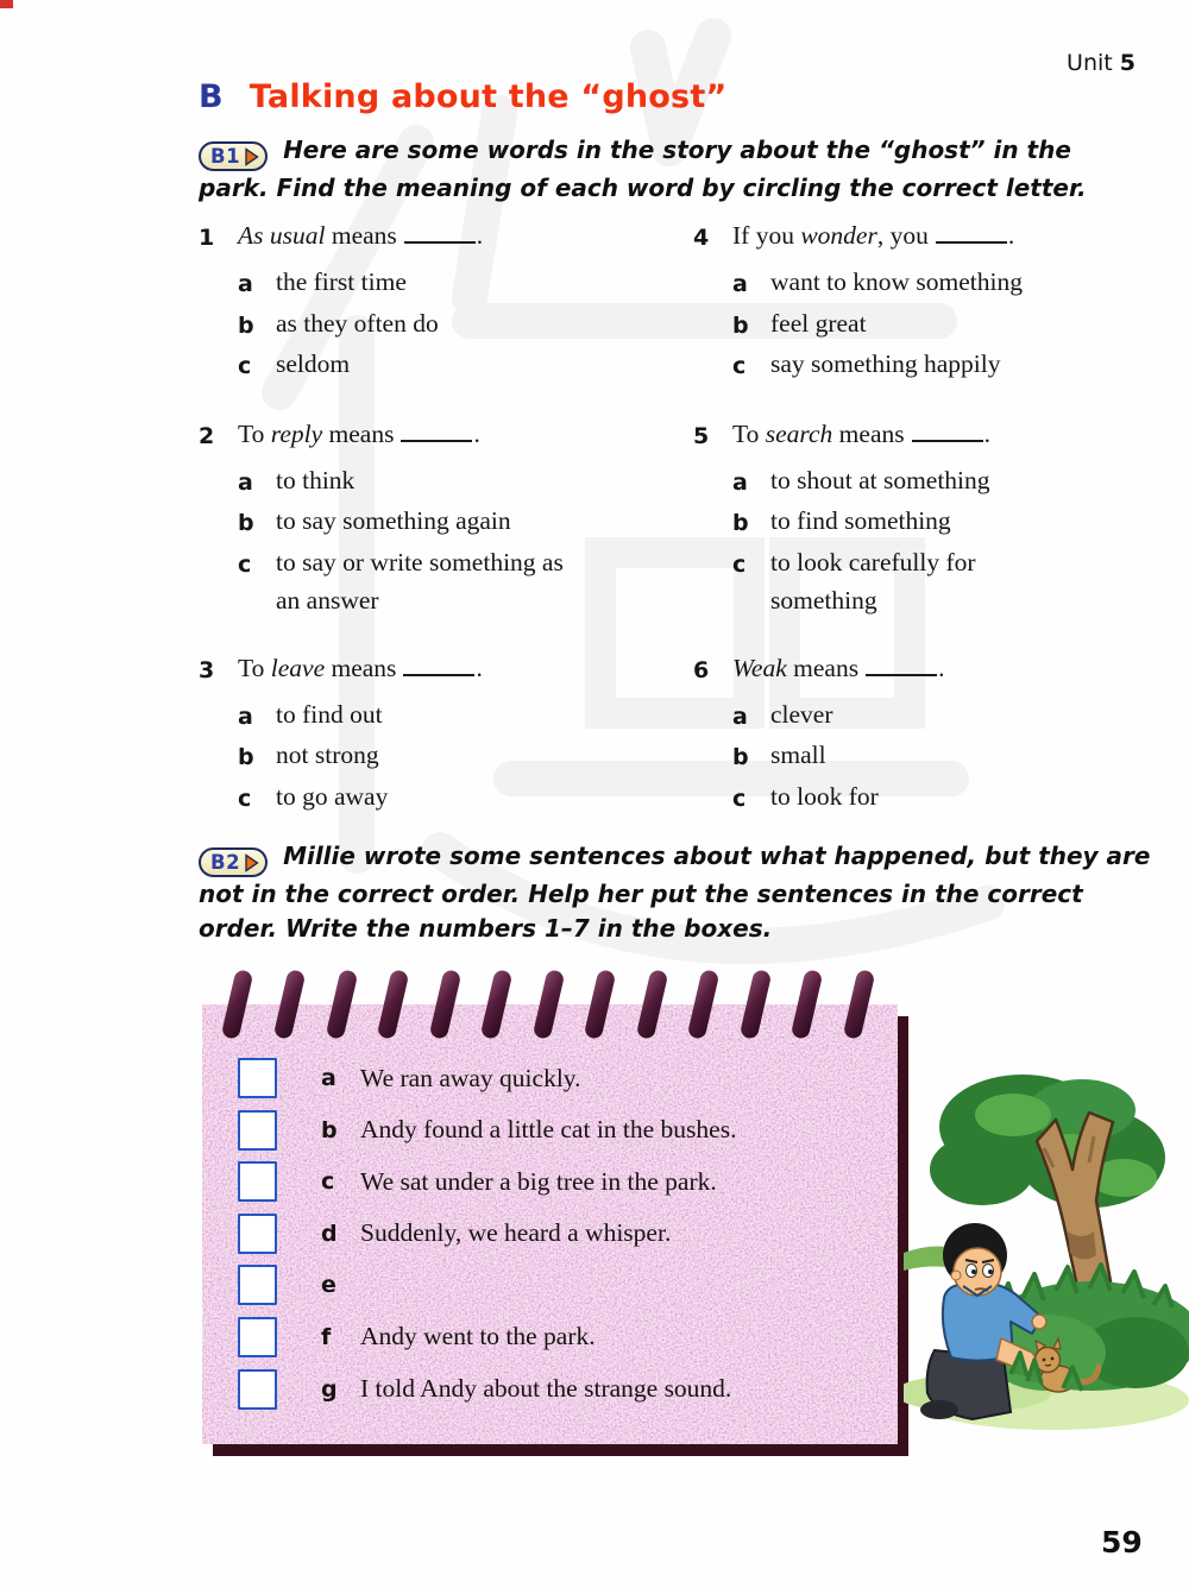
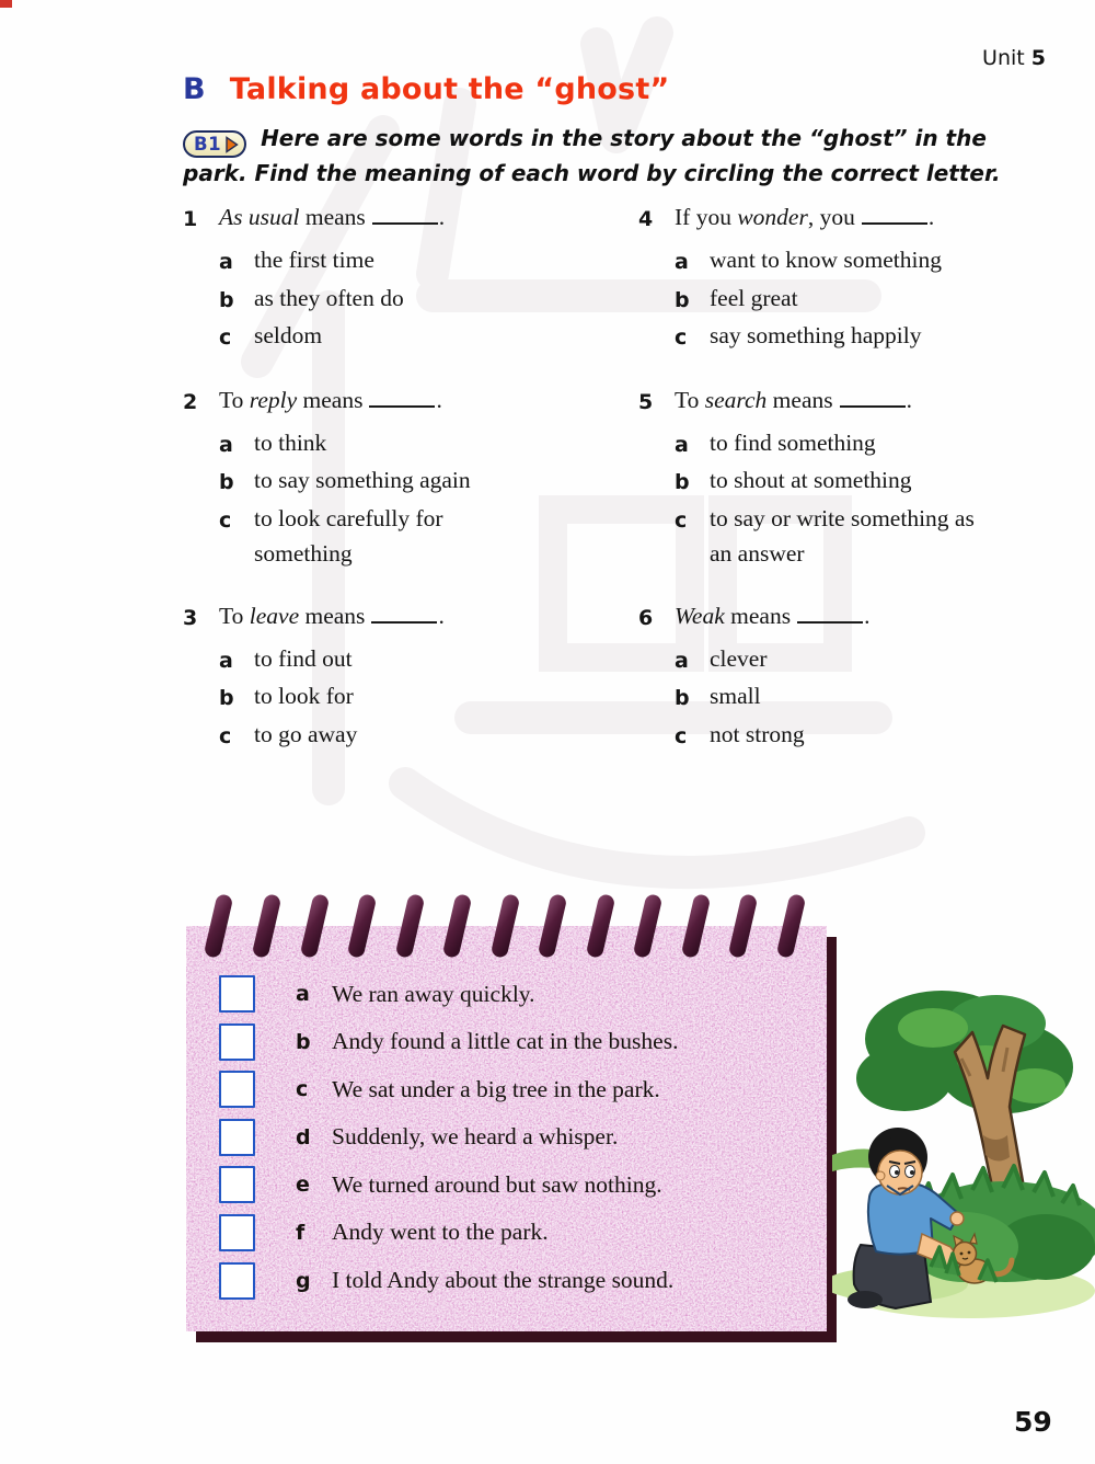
  Unit 5
  B Talking about the “ghost”
  B1
  Here are some words in the story about the “ghost” in the park. Find the meaning of each word by circling the correct letter.
  1
  As usual means .
  a
  the first time
  b
  as they often do
  c
  seldom
  2
  To reply means .
  a
  to think
  b
  to say something again
  c
- to say or write something as an answer
+ to look carefully for something
  3
  To leave means .
  a
  to find out
  b
- not strong
+ to look for
  c
  to go away
  4
  If you wonder, you .
  a
  want to know something
  b
  feel great
  c
  say something happily
  5
  To search means .
  a
- to shout at something
+ to find something
  b
- to find something
+ to shout at something
  c
- to look carefully for something
+ to say or write something as an answer
  6
  Weak means .
  a
  clever
  b
  small
  c
- to look for
+ not strong
- B2
- Millie wrote some sentences about what happened, but they are not in the correct order. Help her put the sentences in the correct order. Write the numbers 1–7 in the boxes.
  a
  We ran away quickly.
  b
  Andy found a little cat in the bushes.
  c
  We sat under a big tree in the park.
  d
  Suddenly, we heard a whisper.
  e
+ We turned around but saw nothing.
  f
  Andy went to the park.
  g
  I told Andy about the strange sound.
  59
